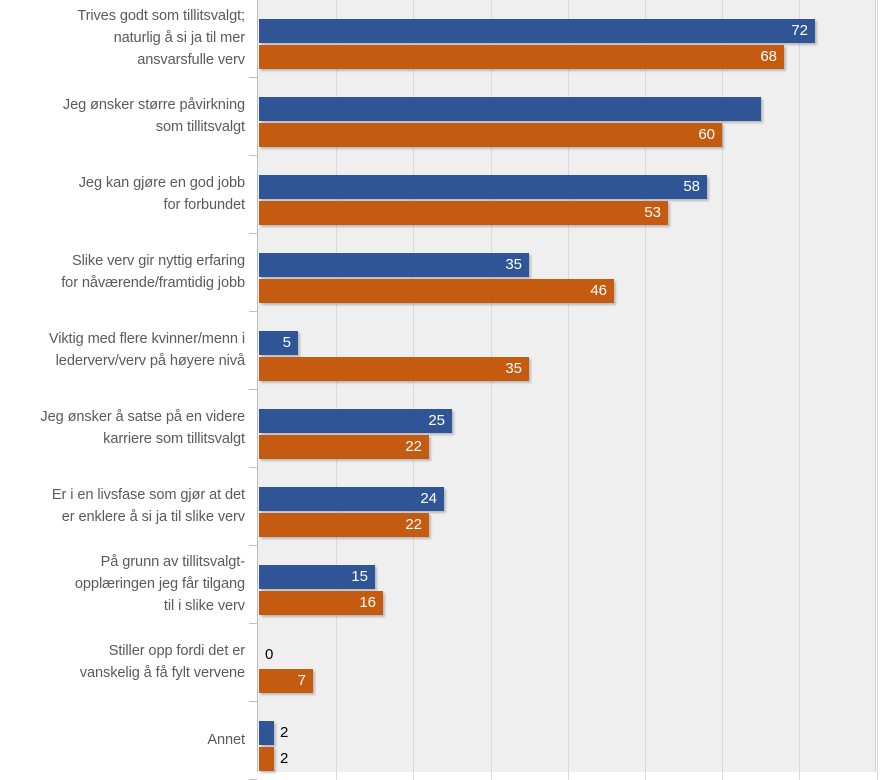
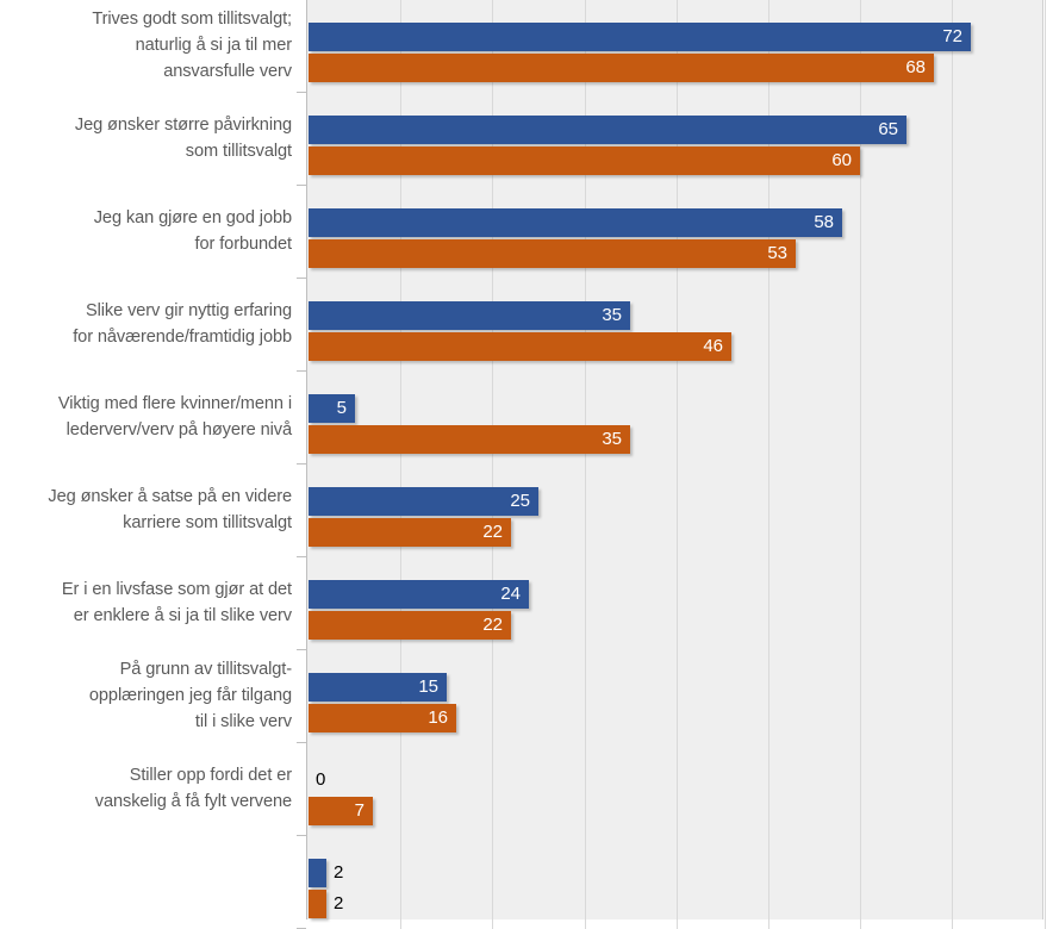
  Trives godt som tillitsvalgt;
  naturlig å si ja til mer
  ansvarsfulle verv
  72
  68
  Jeg ønsker større påvirkning
  som tillitsvalgt
+ 65
  60
  Jeg kan gjøre en god jobb
  for forbundet
  58
  53
  Slike verv gir nyttig erfaring
  for nåværende/framtidig jobb
  35
  46
  Viktig med flere kvinner/menn i
  lederverv/verv på høyere nivå
  5
  35
  Jeg ønsker å satse på en videre
  karriere som tillitsvalgt
  25
  22
  Er i en livsfase som gjør at det
  er enklere å si ja til slike verv
  24
  22
  På grunn av tillitsvalgt-
  opplæringen jeg får tilgang
  til i slike verv
  15
  16
  Stiller opp fordi det er
  vanskelig å få fylt vervene
  0
  7
- Annet
  2
  2
